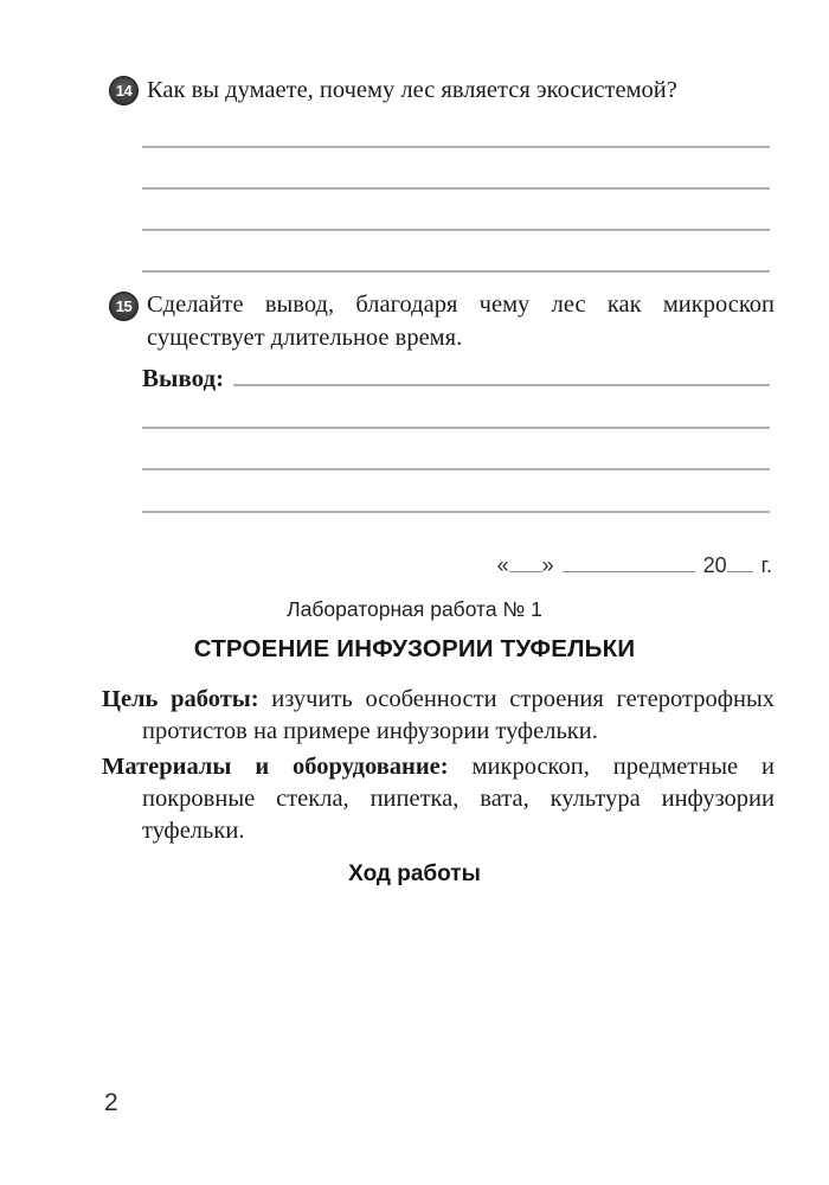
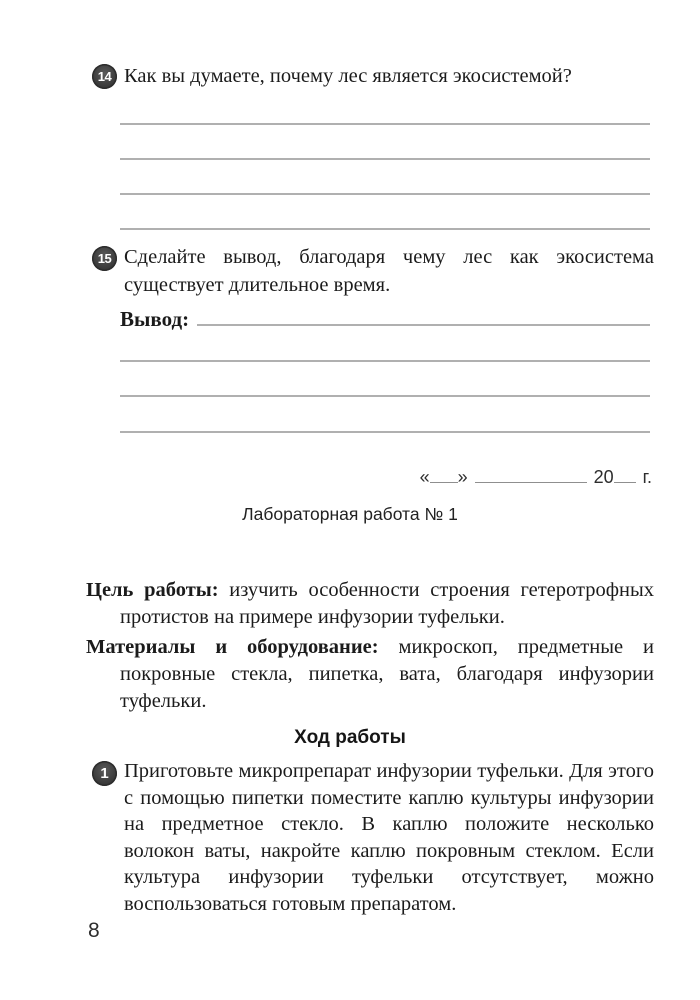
  14
  Как вы думаете, почему лес является экосистемой?
  15
- Сделайте вывод, благодаря чему лес как микроскоп существует длительное время.
+ Сделайте вывод, благодаря чему лес как экосистема существует длительное время.
  Вывод:
  « » 20 г.
  Лабораторная работа № 1
- СТРОЕНИЕ ИНФУЗОРИИ ТУФЕЛЬКИ
  Цель работы: изучить особенности строения гетеротроф­ных протистов на примере инфузории туфельки.
- Материалы и оборудование: микроскоп, предметные и покровные стекла, пипетка, вата, культура инфузо­рии туфельки.
+ Материалы и оборудование: микроскоп, предметные и покровные стекла, пипетка, вата, благодаря инфузо­рии туфельки.
  Ход работы
+ 1
+ Приготовьте микропрепарат инфузории туфельки. Для этого с помощью пипетки поместите каплю культуры инфузории на предметное стекло. В каплю положите несколько волокон ваты, накройте каплю покровным стеклом. Если культура инфузории туфельки отсут­ствует, можно воспользоваться готовым препаратом.
- 2
+ 8
